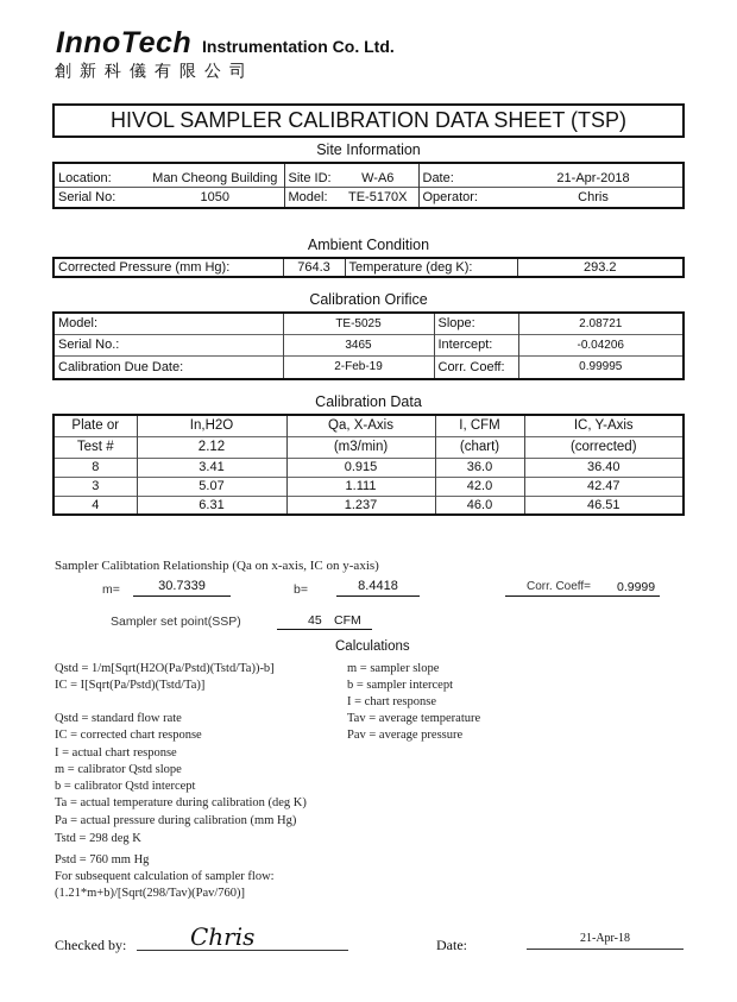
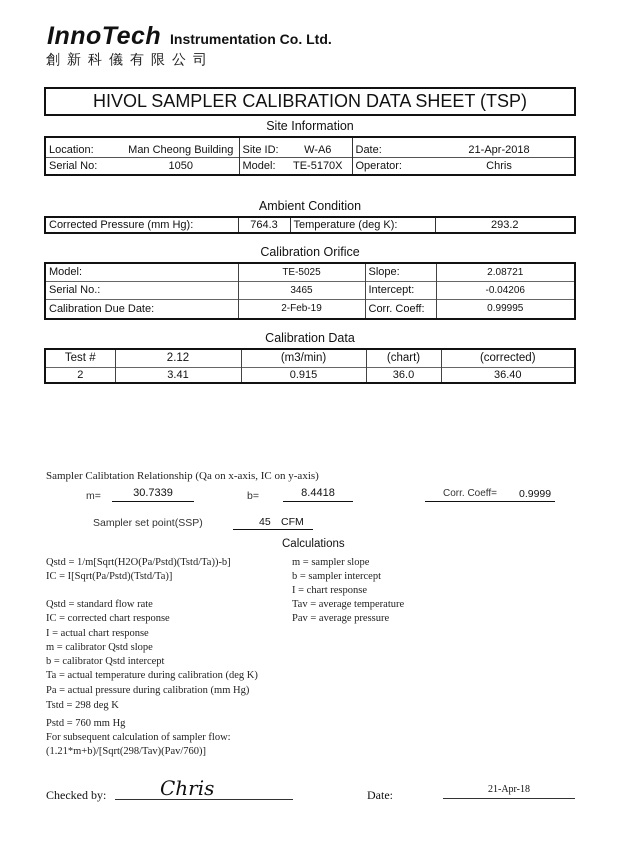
  InnoTech
  Instrumentation Co. Ltd.
  創新科儀有限公司
  HIVOL SAMPLER CALIBRATION DATA SHEET (TSP)
  Site Information
  Location:	Man Cheong Building	Site ID:	W-A6	Date:	21-Apr-2018
  Serial No:	1050	Model:	TE-5170X	Operator:	Chris
  Ambient Condition
  Corrected Pressure (mm Hg):	764.3	Temperature (deg K):	293.2
  Calibration Orifice
  Model:	TE-5025	Slope:	2.08721
  Serial No.:	3465	Intercept:	-0.04206
  Calibration Due Date:	2-Feb-19	Corr. Coeff:	0.99995
  Calibration Data
- Plate or	In,H2O	Qa, X-Axis	I, CFM	IC, Y-Axis
  Test #	2.12	(m3/min)	(chart)	(corrected)
- 8	3.41	0.915	36.0	36.40
+ 2	3.41	0.915	36.0	36.40
- 3	5.07	1.111	42.0	42.47
- 4	6.31	1.237	46.0	46.51
  Sampler Calibtation Relationship (Qa on x-axis, IC on y-axis)
  m=
  30.7339
  b=
  8.4418
  Corr. Coeff=
  0.9999
  Sampler set point(SSP)
  45
  CFM
  Calculations
  Qstd = 1/m[Sqrt(H2O(Pa/Pstd)(Tstd/Ta))-b]
  IC = I[Sqrt(Pa/Pstd)(Tstd/Ta)]
  m = sampler slope
  b = sampler intercept
  I = chart response
  Tav = average temperature
  Pav = average pressure
  Qstd = standard flow rate
  IC = corrected chart response
  I = actual chart response
  m = calibrator Qstd slope
  b = calibrator Qstd intercept
  Ta = actual temperature during calibration (deg K)
  Pa = actual pressure during calibration (mm Hg)
  Tstd = 298 deg K
  Pstd = 760 mm Hg
  For subsequent calculation of sampler flow:
  (1.21*m+b)/[Sqrt(298/Tav)(Pav/760)]
  Checked by:
  Chris
  Date:
  21-Apr-18
